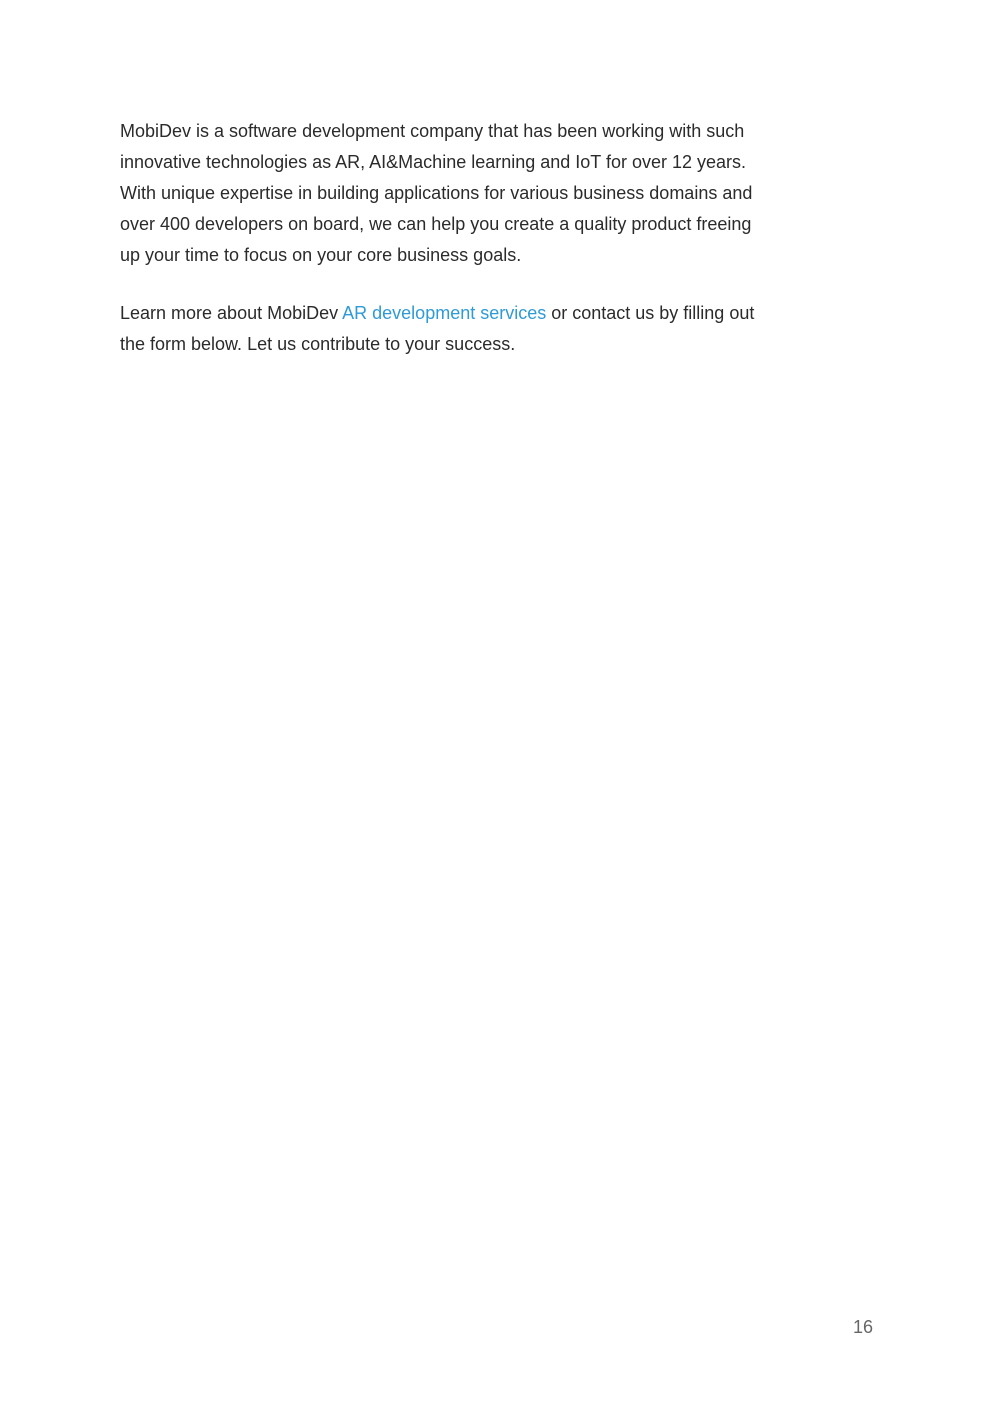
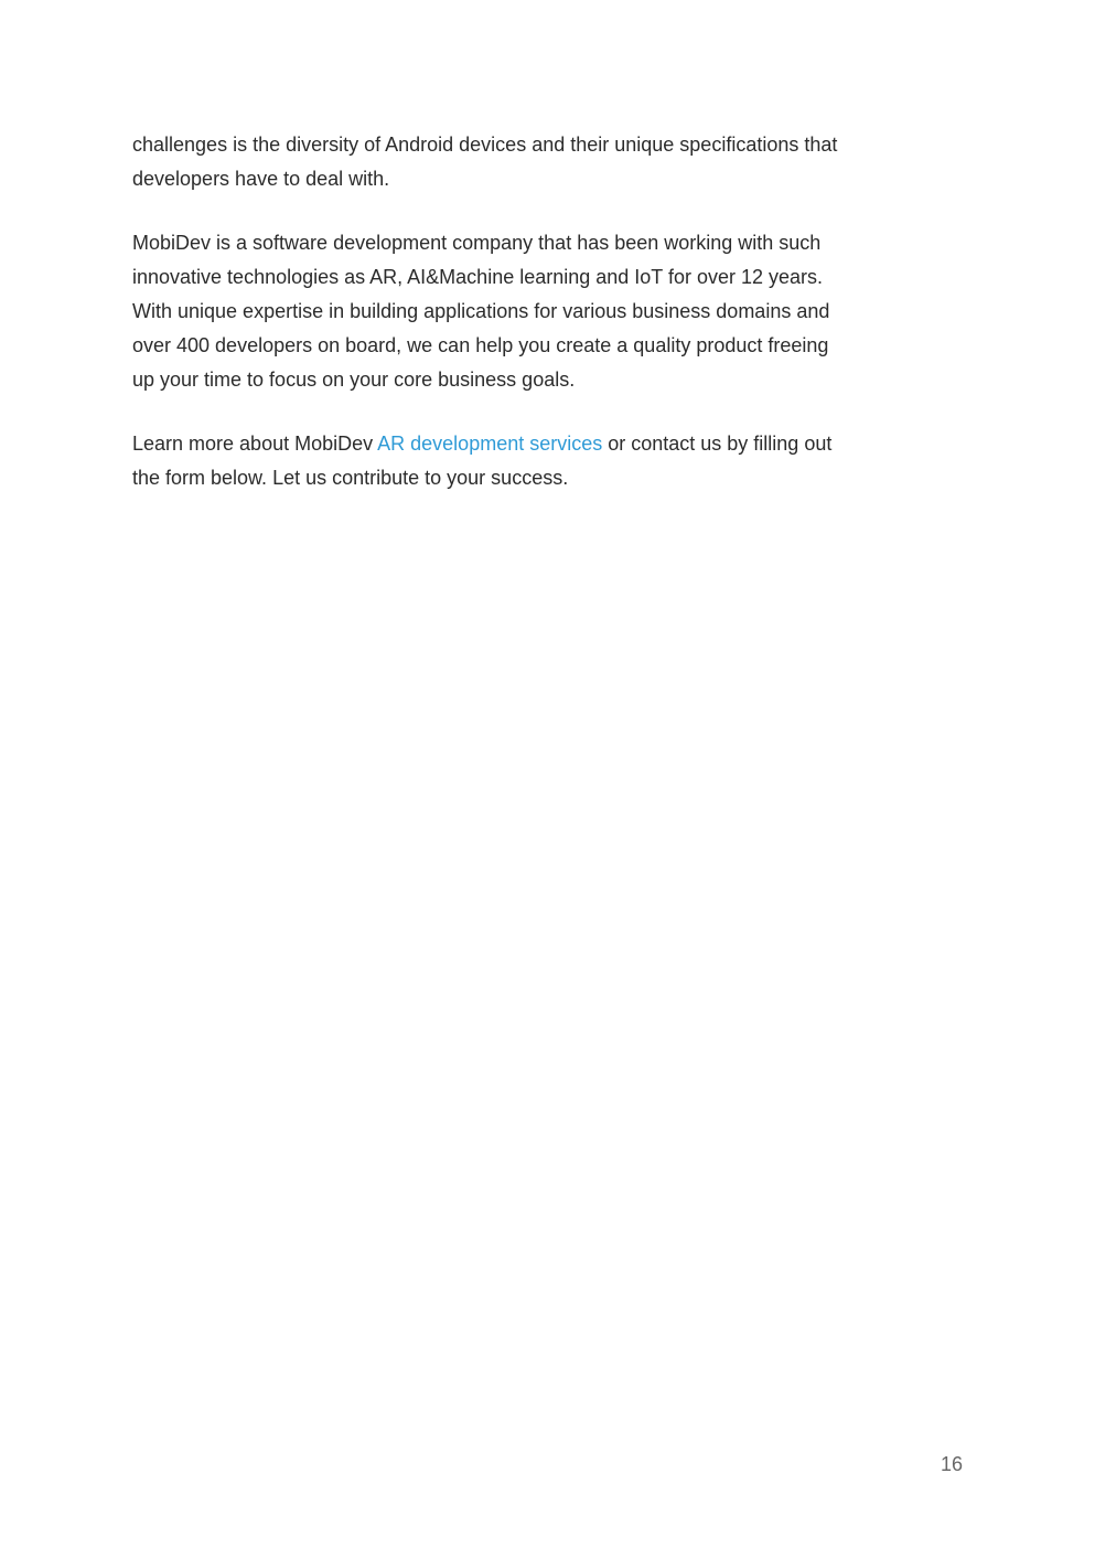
+ challenges is the diversity of Android devices and their unique specifications that
+ developers have to deal with.
  MobiDev is a software development company that has been working with such
  innovative technologies as AR, AI&Machine learning and IoT for over 12 years.
  With unique expertise in building applications for various business domains and
  over 400 developers on board, we can help you create a quality product freeing
  up your time to focus on your core business goals.
  Learn more about MobiDev AR development services or contact us by filling out
  the form below. Let us contribute to your success.
  16
